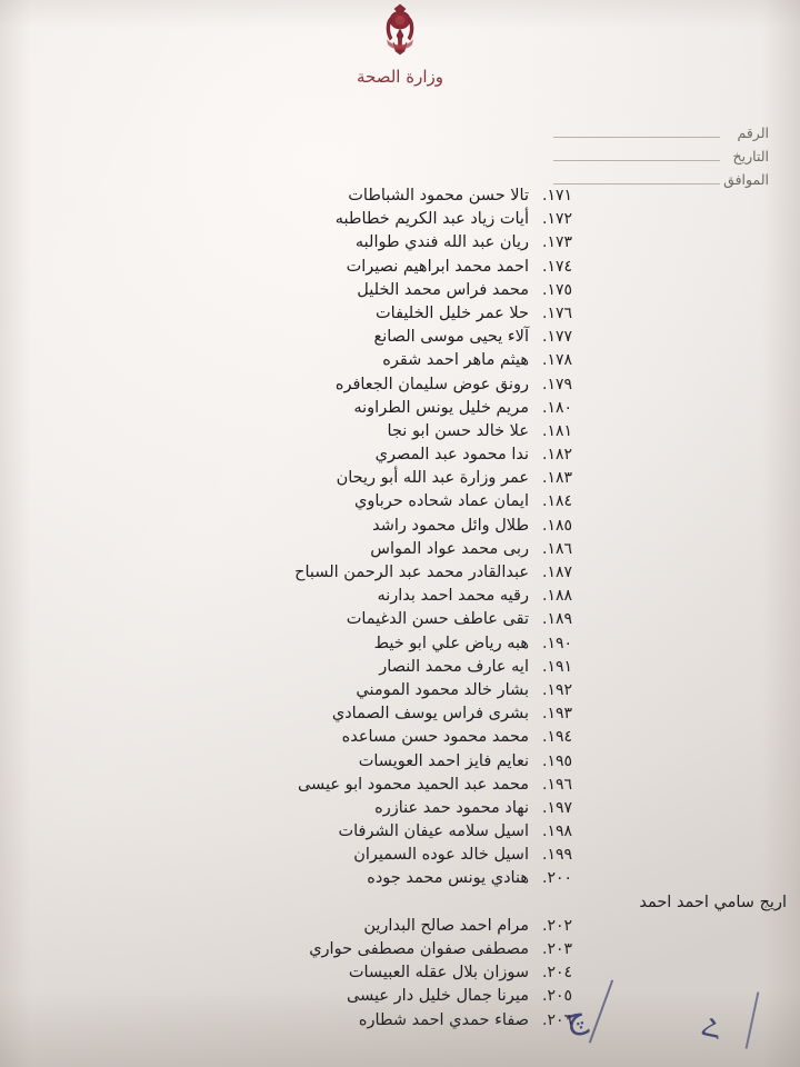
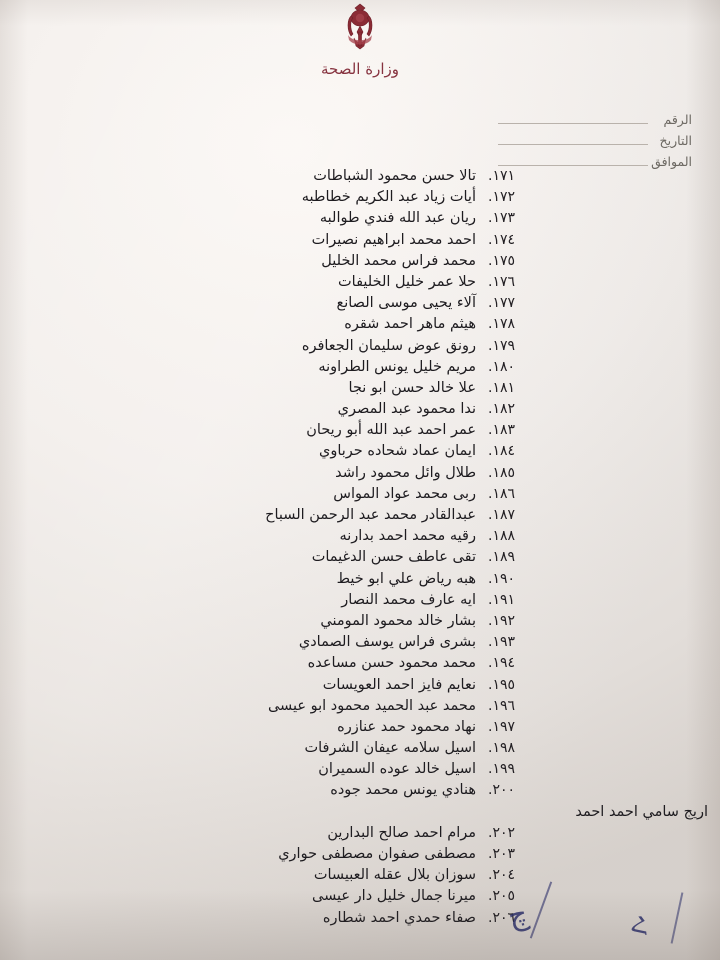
  وزارة الصحة
  الرقم
  التاريخ
  الموافق
  ١٧١.
  تالا حسن محمود الشباطات
  ١٧٢.
  أيات زياد عبد الكريم خطاطبه
  ١٧٣.
  ريان عبد الله فندي طوالبه
  ١٧٤.
  احمد محمد ابراهيم نصيرات
  ١٧٥.
  محمد فراس محمد الخليل
  ١٧٦.
  حلا عمر خليل الخليفات
  ١٧٧.
  آلاء يحيى موسى الصانع
  ١٧٨.
  هيثم ماهر احمد شقره
  ١٧٩.
  رونق عوض سليمان الجعافره
  ١٨٠.
  مريم خليل يونس الطراونه
  ١٨١.
  علا خالد حسن ابو نجا
  ١٨٢.
  ندا محمود عبد المصري
  ١٨٣.
- عمر وزارة عبد الله أبو ريحان
+ عمر احمد عبد الله أبو ريحان
  ١٨٤.
  ايمان عماد شحاده حرباوي
  ١٨٥.
  طلال وائل محمود راشد
  ١٨٦.
  ربى محمد عواد المواس
  ١٨٧.
  عبدالقادر محمد عبد الرحمن السباح
  ١٨٨.
  رقيه محمد احمد بدارنه
  ١٨٩.
  تقى عاطف حسن الدغيمات
  ١٩٠.
  هبه رياض علي ابو خيط
  ١٩١.
  ايه عارف محمد النصار
  ١٩٢.
  بشار خالد محمود المومني
  ١٩٣.
  بشرى فراس يوسف الصمادي
  ١٩٤.
  محمد محمود حسن مساعده
  ١٩٥.
  نعايم فايز احمد العويسات
  ١٩٦.
  محمد عبد الحميد محمود ابو عيسى
  ١٩٧.
  نهاد محمود حمد عنازره
  ١٩٨.
  اسيل سلامه عيفان الشرفات
  ١٩٩.
  اسيل خالد عوده السميران
  ٢٠٠.
  هنادي يونس محمد جوده
  اريج سامي احمد احمد
  ٢٠٢.
  مرام احمد صالح البدارين
  ٢٠٣.
  مصطفى صفوان مصطفى حواري
  ٢٠٤.
  سوزان بلال عقله العبيسات
